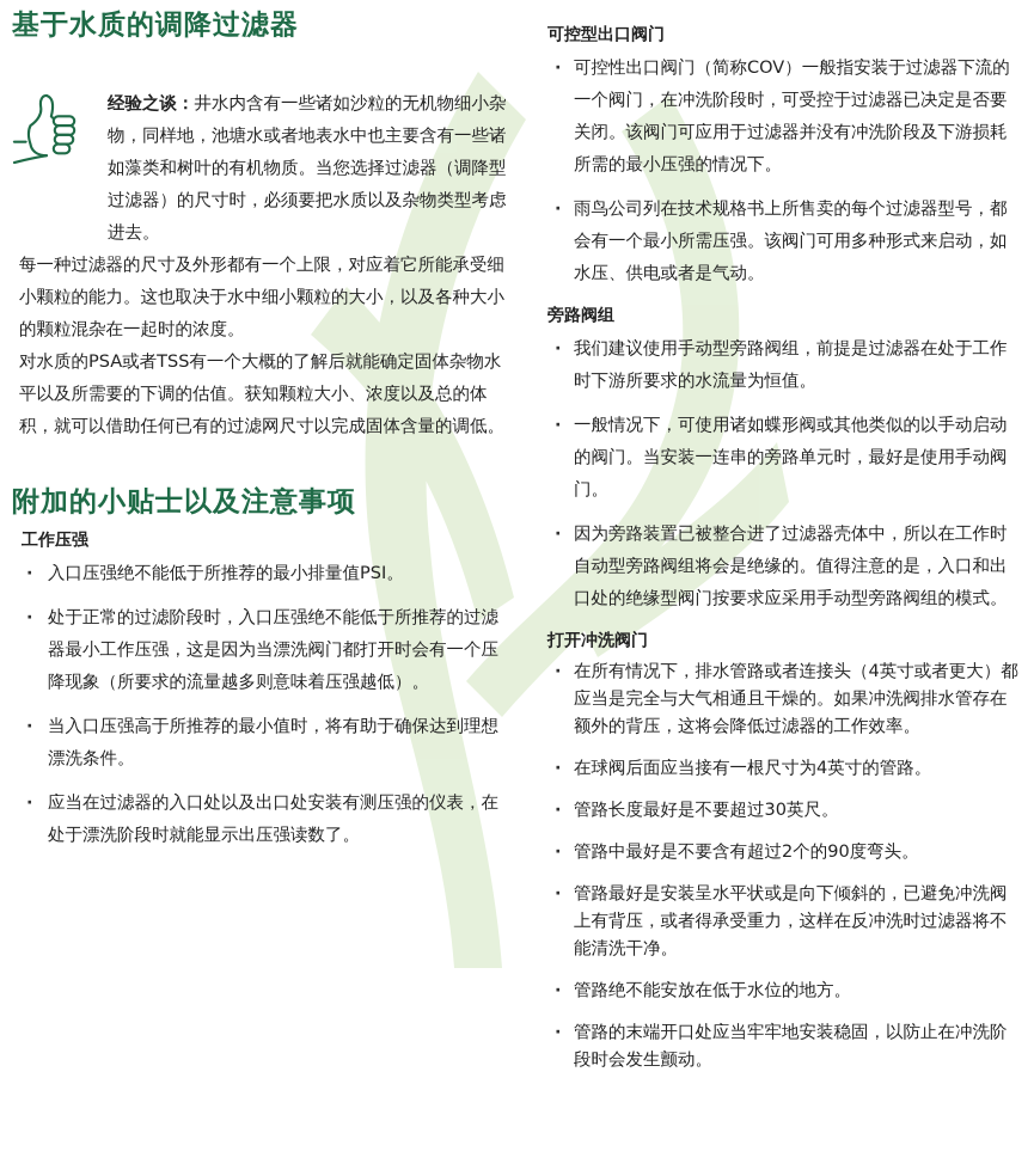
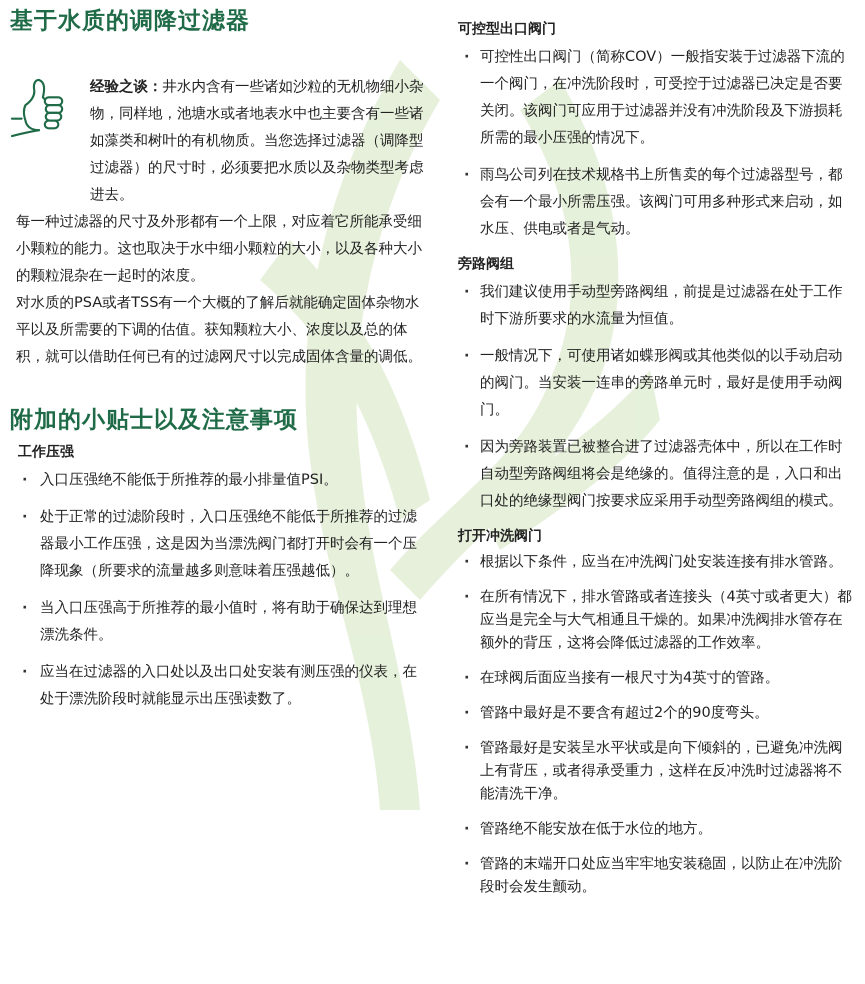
  基于水质的调降过滤器
  经验之谈：井水内含有一些诸如沙粒的无机物细小杂物，同样地，池塘水或者地表水中也主要含有一些诸如藻类和树叶的有机物质。当您选择过滤器（调降型过滤器）的尺寸时，必须要把水质以及杂物类型考虑进去。
  每一种过滤器的尺寸及外形都有一个上限，对应着它所能承受细小颗粒的能力。这也取决于水中细小颗粒的大小，以及各种大小的颗粒混杂在一起时的浓度。
  对水质的PSA或者TSS有一个大概的了解后就能确定固体杂物水平以及所需要的下调的估值。获知颗粒大小、浓度以及总的体积，就可以借助任何已有的过滤网尺寸以完成固体含量的调低。
  附加的小贴士以及注意事项
  工作压强
  入口压强绝不能低于所推荐的最小排量值PSI。
  处于正常的过滤阶段时，入口压强绝不能低于所推荐的过滤器最小工作压强，这是因为当漂洗阀门都打开时会有一个压降现象（所要求的流量越多则意味着压强越低）。
  当入口压强高于所推荐的最小值时，将有助于确保达到理想漂洗条件。
  应当在过滤器的入口处以及出口处安装有测压强的仪表，在处于漂洗阶段时就能显示出压强读数了。
  可控型出口阀门
  可控性出口阀门（简称COV）一般指安装于过滤器下流的一个阀门，在冲洗阶段时，可受控于过滤器已决定是否要关闭。该阀门可应用于过滤器并没有冲洗阶段及下游损耗所需的最小压强的情况下。
  雨鸟公司列在技术规格书上所售卖的每个过滤器型号，都会有一个最小所需压强。该阀门可用多种形式来启动，如水压、供电或者是气动。
  旁路阀组
  我们建议使用手动型旁路阀组，前提是过滤器在处于工作时下游所要求的水流量为恒值。
  一般情况下，可使用诸如蝶形阀或其他类似的以手动启动的阀门。当安装一连串的旁路单元时，最好是使用手动阀门。
  因为旁路装置已被整合进了过滤器壳体中，所以在工作时自动型旁路阀组将会是绝缘的。值得注意的是，入口和出口处的绝缘型阀门按要求应采用手动型旁路阀组的模式。
  打开冲洗阀门
+ 根据以下条件，应当在冲洗阀门处安装连接有排水管路。
  在所有情况下，排水管路或者连接头（4英寸或者更大）都应当是完全与大气相通且干燥的。如果冲洗阀排水管存在额外的背压，这将会降低过滤器的工作效率。
  在球阀后面应当接有一根尺寸为4英寸的管路。
- 管路长度最好是不要超过30英尺。
  管路中最好是不要含有超过2个的90度弯头。
  管路最好是安装呈水平状或是向下倾斜的，已避免冲洗阀上有背压，或者得承受重力，这样在反冲洗时过滤器将不能清洗干净。
  管路绝不能安放在低于水位的地方。
  管路的末端开口处应当牢牢地安装稳固，以防止在冲洗阶段时会发生颤动。
